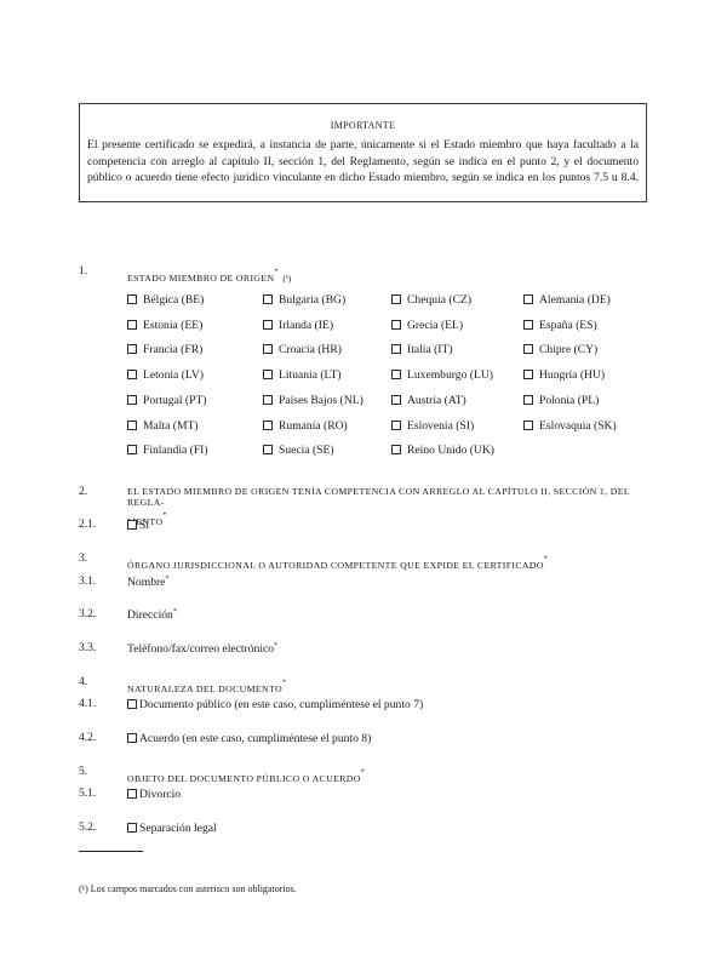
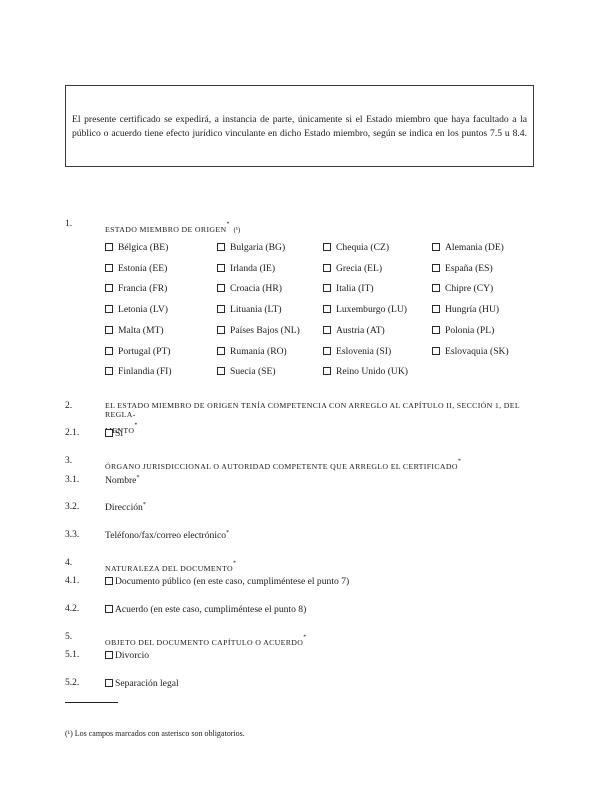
- IMPORTANTE
  El presente certificado se expedirá, a instancia de parte, únicamente si el Estado miembro que haya facultado a la
- competencia con arreglo al capítulo II, sección 1, del Reglamento, según se indica en el punto 2, y el documento
  público o acuerdo tiene efecto jurídico vinculante en dicho Estado miembro, según se indica en los puntos 7.5 u 8.4.
  1.
  ESTADO MIEMBRO DE ORIGEN (¹)
  Bélgica (BE)
  Bulgaria (BG)
  Chequia (CZ)
  Alemania (DE)
  Estonia (EE)
  Irlanda (IE)
  Grecia (EL)
  España (ES)
  Francia (FR)
  Croacia (HR)
  Italia (IT)
  Chipre (CY)
  Letonia (LV)
  Lituania (LT)
  Luxemburgo (LU)
  Hungría (HU)
- Portugal (PT)
+ Malta (MT)
  Países Bajos (NL)
  Austria (AT)
  Polonia (PL)
- Malta (MT)
+ Portugal (PT)
  Rumanía (RO)
  Eslovenia (SI)
  Eslovaquia (SK)
  Finlandia (FI)
  Suecia (SE)
  Reino Unido (UK)
  2.
  EL ESTADO MIEMBRO DE ORIGEN TENÍA COMPETENCIA CON ARREGLO AL CAPÍTULO II, SECCIÓN 1, DEL REGLA-
  2.1.
  Sí
  3.
- ÓRGANO JURISDICCIONAL O AUTORIDAD COMPETENTE QUE EXPIDE EL CERTIFICADO
+ ÓRGANO JURISDICCIONAL O AUTORIDAD COMPETENTE QUE ARREGLO EL CERTIFICADO
  3.1.
  Nombre
  3.2.
  Dirección
  3.3.
  Teléfono/fax/correo electrónico
  4.
  NATURALEZA DEL DOCUMENTO
  4.1.
  Documento público (en este caso, cumpliméntese el punto 7)
  4.2.
  Acuerdo (en este caso, cumpliméntese el punto 8)
  5.
- OBJETO DEL DOCUMENTO PÚBLICO O ACUERDO
+ OBJETO DEL DOCUMENTO CAPÍTULO O ACUERDO
  5.1.
  Divorcio
  5.2.
  Separación legal
  (¹) Los campos marcados con asterisco son obligatorios.
